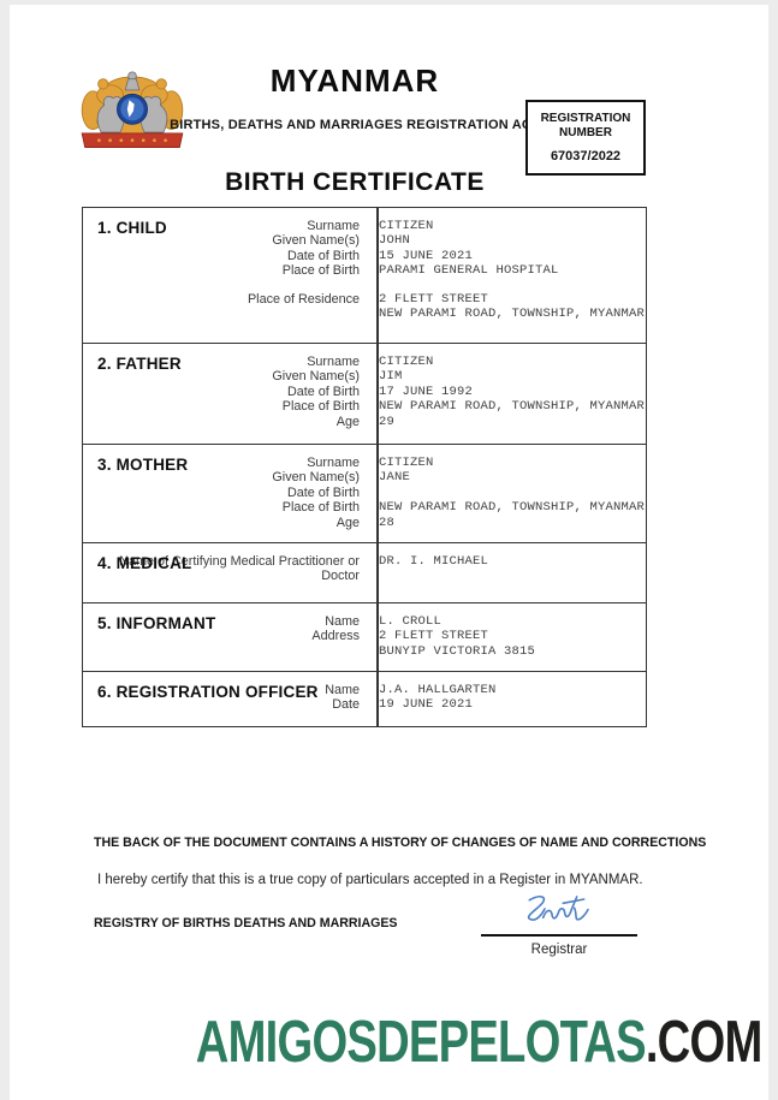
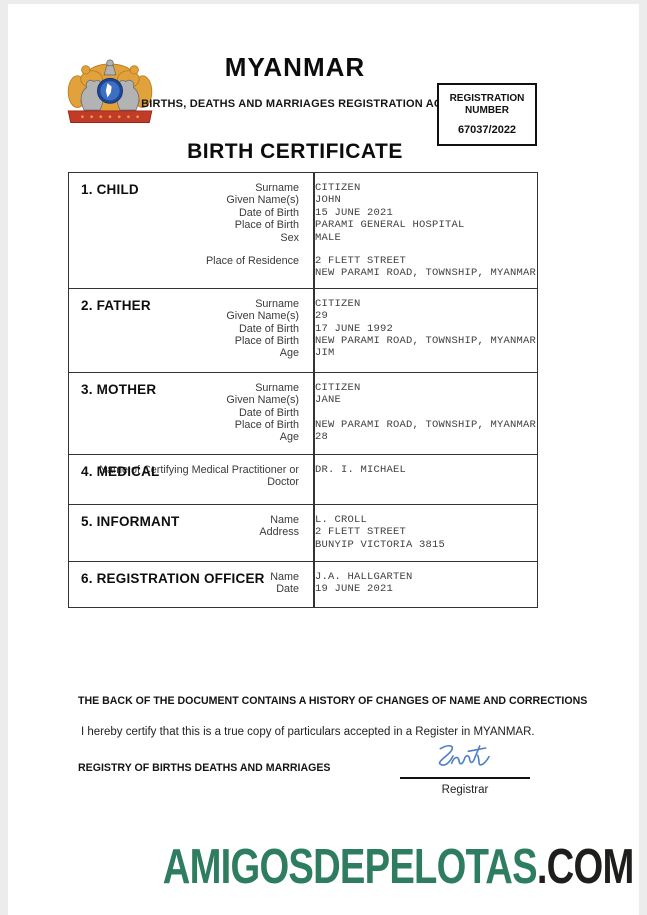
  MYANMAR
  BIRTHS, DEATHS AND MARRIAGES REGISTRATION A
  REGISTRATION NUMBER
  67037/2022
  BIRTH CERTIFICATE
  1. CHILD
  Surname
  CITIZEN
  Given Name(s)
  JOHN
  Date of Birth
  15 JUNE 2021
  Place of Birth
  PARAMI GENERAL HOSPITAL
+ Sex
+ MALE
  Place of Residence
  2 FLETT STREET
  NEW PARAMI ROAD, TOWNSHIP, MYANMAR
  2. FATHER
  Surname
  CITIZEN
  Given Name(s)
- JIM
+ 29
  Date of Birth
  17 JUNE 1992
  Place of Birth
  NEW PARAMI ROAD, TOWNSHIP, MYANMAR
  Age
- 29
+ JIM
  3. MOTHER
  Surname
  CITIZEN
  Given Name(s)
  JANE
  Date of Birth
  Place of Birth
  NEW PARAMI ROAD, TOWNSHIP, MYANMAR
  Age
  28
  4. MEDICAL
  Name of Certifying Medical Practitioner or Doctor
  DR. I. MICHAEL
  5. INFORMANT
  Name
  L. CROLL
  Address
  2 FLETT STREET
  BUNYIP VICTORIA 3815
  6. REGISTRATION OFFICER
  Name
  J.A. HALLGARTEN
  Date
  19 JUNE 2021
  THE BACK OF THE DOCUMENT CONTAINS A HISTORY OF CHANGES OF NAME AND CORRECTIONS
  I hereby certify that this is a true copy of particulars accepted in a Register in MYANMAR.
  REGISTRY OF BIRTHS DEATHS AND MARRIAGES
  Registrar
  AMIGOSDEPELOTAS.COM
